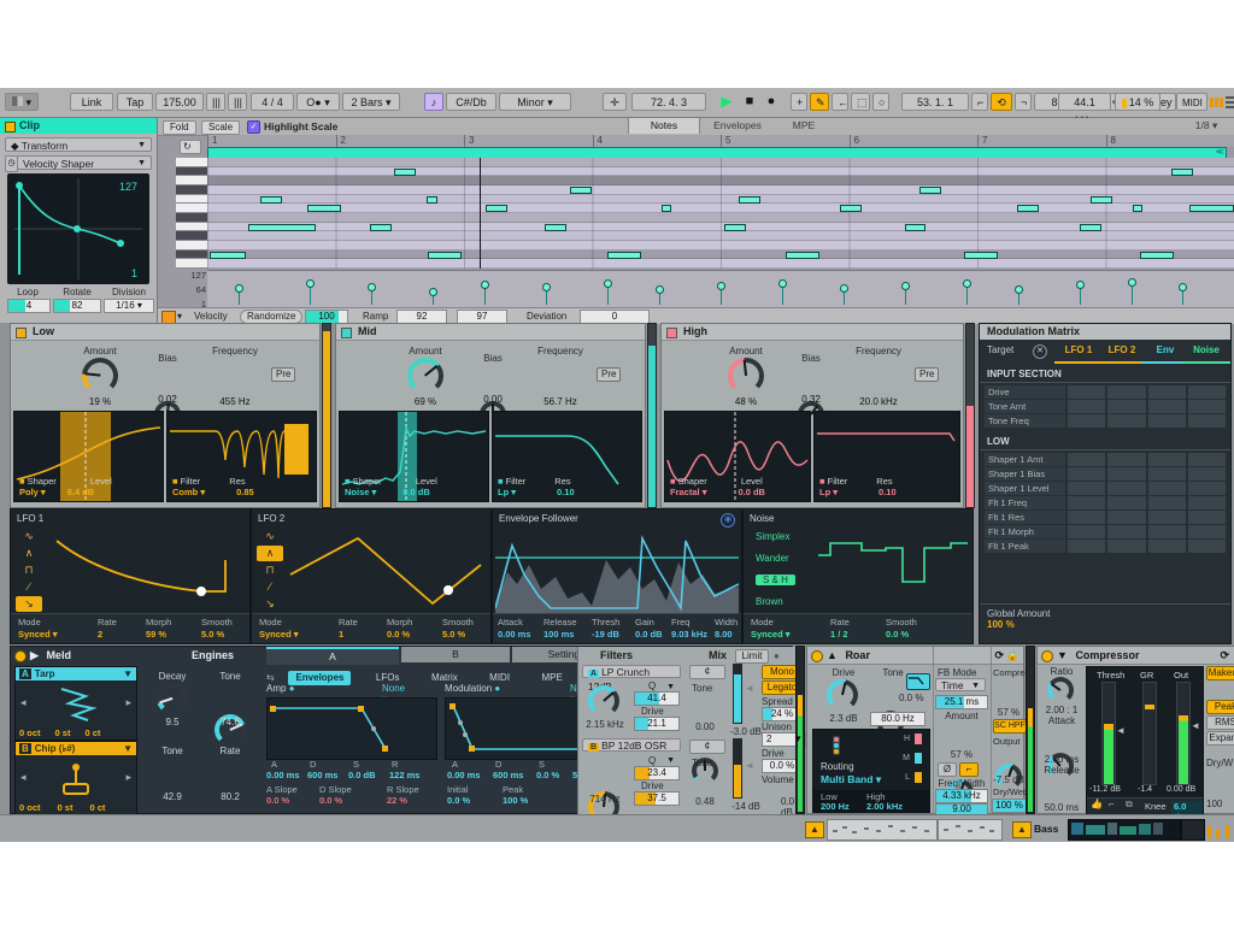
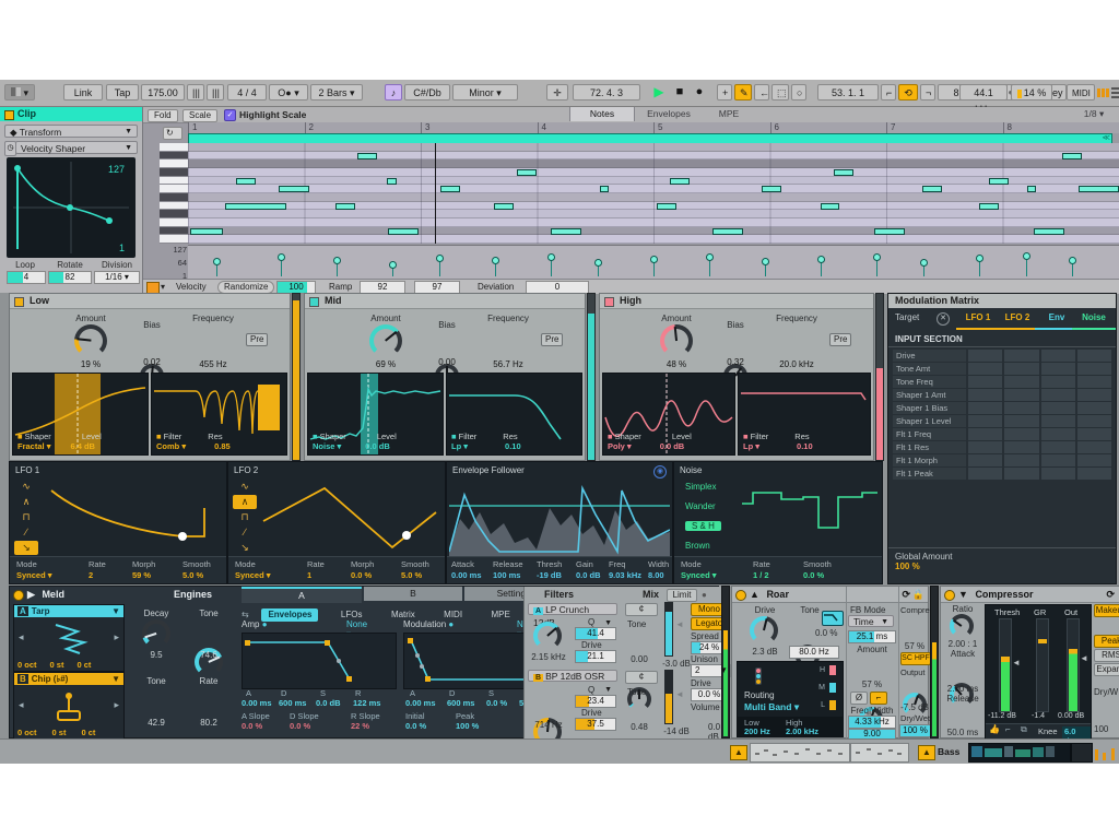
  ▾
  Link
  Tap
  175.00
  |||
  |||
  4 / 4
  O● ▾
  2 Bars ▾
  ♪
  C#/Db
  Minor ▾
  ✛
  72. 4. 3
  ▶
  ■
  ●
  +
  ✎
  ←
  ⬚
  ○
  53. 1. 1
  ⌐
  ⟲
  ¬
  14 %
  MIDI
  Clip
  ◆ Transform
  Velocity Shaper
  127
  1
  Loop
  Rotate
  Division
  4
  82
  1/16 ▾
  Fold
  Scale
  Highlight Scale
  Notes
  Envelopes
  MPE
  1/8 ▾
  1
  2
  3
  4
  5
  6
  7
  8
  ↻
  127
  64
  1
  ▾
  Velocity
  Randomize
  100
  Ramp
  92
  97
  Deviation
  0
  Low
  Amount
  19 %
  Bias
  0.02
  Frequency
  455 Hz
  Pre
  ■ Shaper Level
- Poly ▾ 6.4 dB
+ Fractal ▾ 6.4 dB
  ■ Filter Res
  Comb ▾ 0.85
  Mid
  Amount
  69 %
  Bias
  0.00
  Frequency
  56.7 Hz
  Pre
  ■ Shaper Level
  Noise ▾ 0.0 dB
  ■ Filter Res
  Lp ▾ 0.10
  High
  Amount
  48 %
  Bias
  0.32
  Frequency
  20.0 kHz
  Pre
  ■ Shaper Level
- Fractal ▾ 0.0 dB
+ Poly ▾ 0.0 dB
  ■ Filter Res
  Lp ▾ 0.10
  Modulation Matrix
  Target
  LFO 1
  LFO 2
  Env
  Noise
  INPUT SECTION
  Drive
  Tone Amt
  Tone Freq
- LOW
  Shaper 1 Amt
  Shaper 1 Bias
  Shaper 1 Level
  Flt 1 Freq
  Flt 1 Res
  Flt 1 Morph
  Flt 1 Peak
  Global Amount
  100 %
  LFO 1
  ∿
  ∧
  ⊓
  ∕
  ↘
  Mode
  Synced ▾
  Rate
  2
  Morph
  59 %
  Smooth
  5.0 %
  LFO 2
  ∿
  ∧
  ⊓
  ∕
  ↘
  Mode
  Synced ▾
  Rate
  1
  Morph
  0.0 %
  Smooth
  5.0 %
  Envelope Follower
  Attack
  0.00 ms
  Release
  100 ms
  Thresh
  -19 dB
  Gain
  0.0 dB
  Freq
  9.03 kHz
  Width
  8.00
  Noise
  Simplex
  Wander
  S & H
  Brown
  Mode
  Synced ▾
  Rate
  1 / 2
  Smooth
  0.0 %
  ▶ Meld
  Engines
  A Tarp
  ▼
  ◂
  ▸
  0 oct 0 st 0 ct
  B Chip (♭#)
  ▼
  ◂
  ▸
  0 oct 0 st 0 ct
  Decay
  Tone
  9.5
  74.6
  Tone
  Rate
  42.9
  80.2
  A
  B
  Settin
  ⇆ Envelopes LFOs Matrix MIDI MPE
  Amp ●
  None
  A
  D
  S
  R
  0.00 ms
  600 ms
  0.0 dB
  122 ms
  A Slope
  D Slope
  R Slope
  0.0 %
  0.0 %
  22 %
  Modulation ●
  A
  D
  S
  0.00 ms
  600 ms
  0.0 %
  Initial
  Peak
  0.0 %
  100 %
  Filters
  Mix
  Limit
  ●
  2.15 kHz
  Q
  41.4
  Drive
  21.1
  BP 12dB OSR
  714 Hz
  Q
  23.4
  Drive
  37.5
  ¢
  Tone
  0.00
  ◄
  -3.0 dB
  ¢
  Tone
  0.48
  ◄
  -14 dB
  Mono
  Legato
  Spread
  24 %
  Unison
  2
  ▼
  Drive
  0.0 %
  Volume
  0.0 dB
  ▲ Roar
  ⟳
  🔒
  Drive
  2.3 dB
  Tone
  0.0 %
  80.0 Hz
  Routing
  Multi Band ▾
  Low
  High
  200 Hz
  2.00 kHz
  FB Mode
  Time
  25.1 ms
  Amount
  57 %
  Ø
  ⌐
  Freq|Width
  4.33 kHz
  9.00
  Compre
  57 %
  Output
  -7.5 dB
  Dry/Wet
  100 %
  ▼ Compressor
  ⟳
  Ratio
  2.00 : 1
  Attack
  2.00 ms
  Release
  50.0 ms
  Thresh
  GR
  Out
  ◄
  ◄
  👍
  ⌐
  ⧉
  Knee
  Pea
  RMS
  Dry/W
  100
  ▲
  ▲
  Bass
